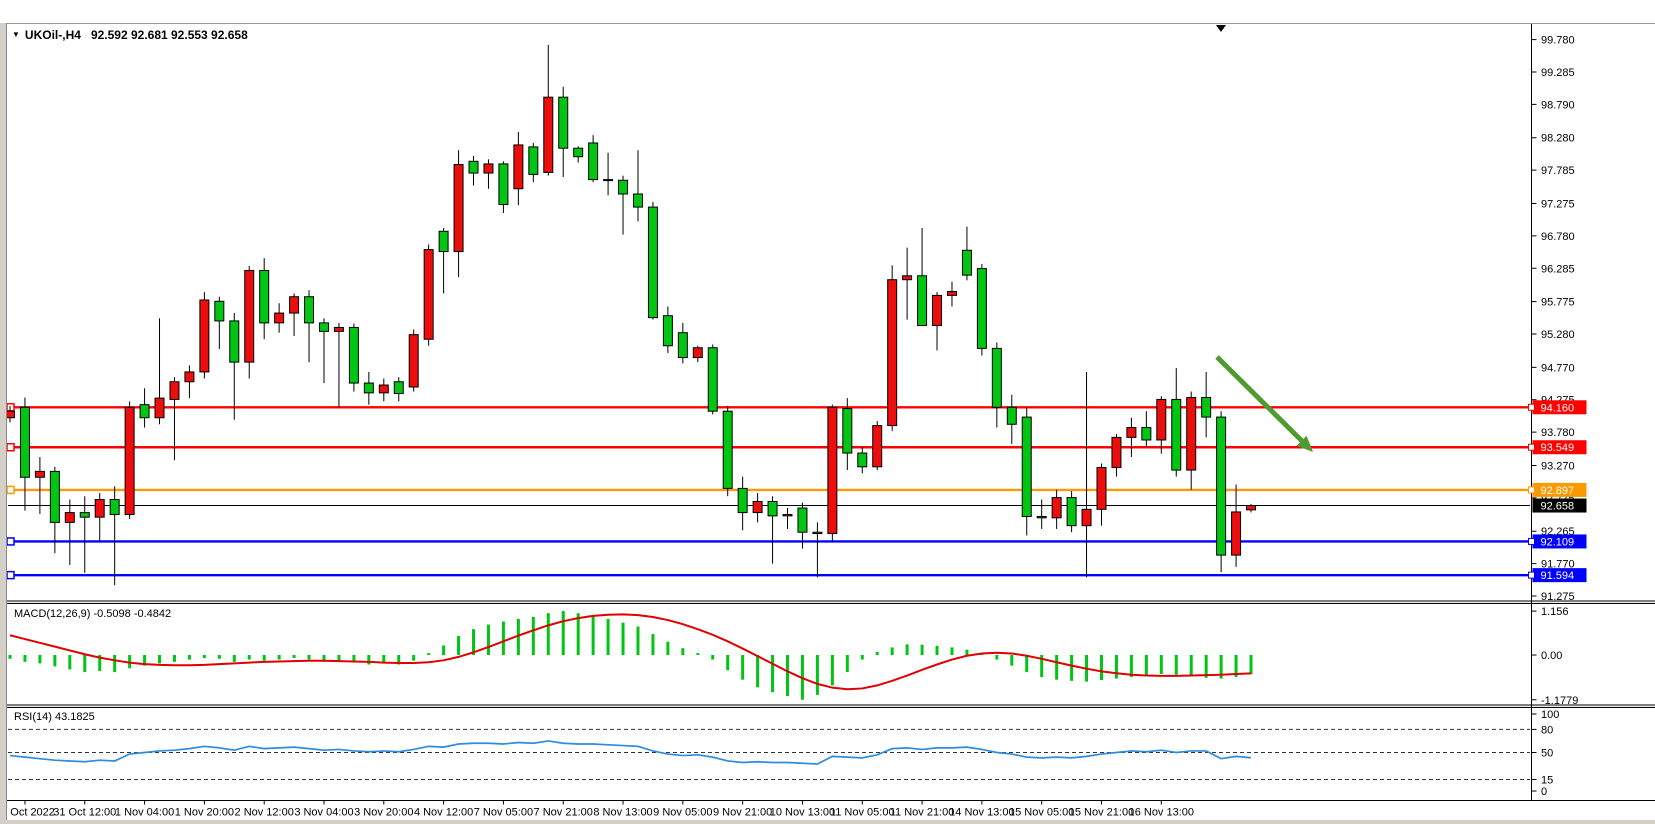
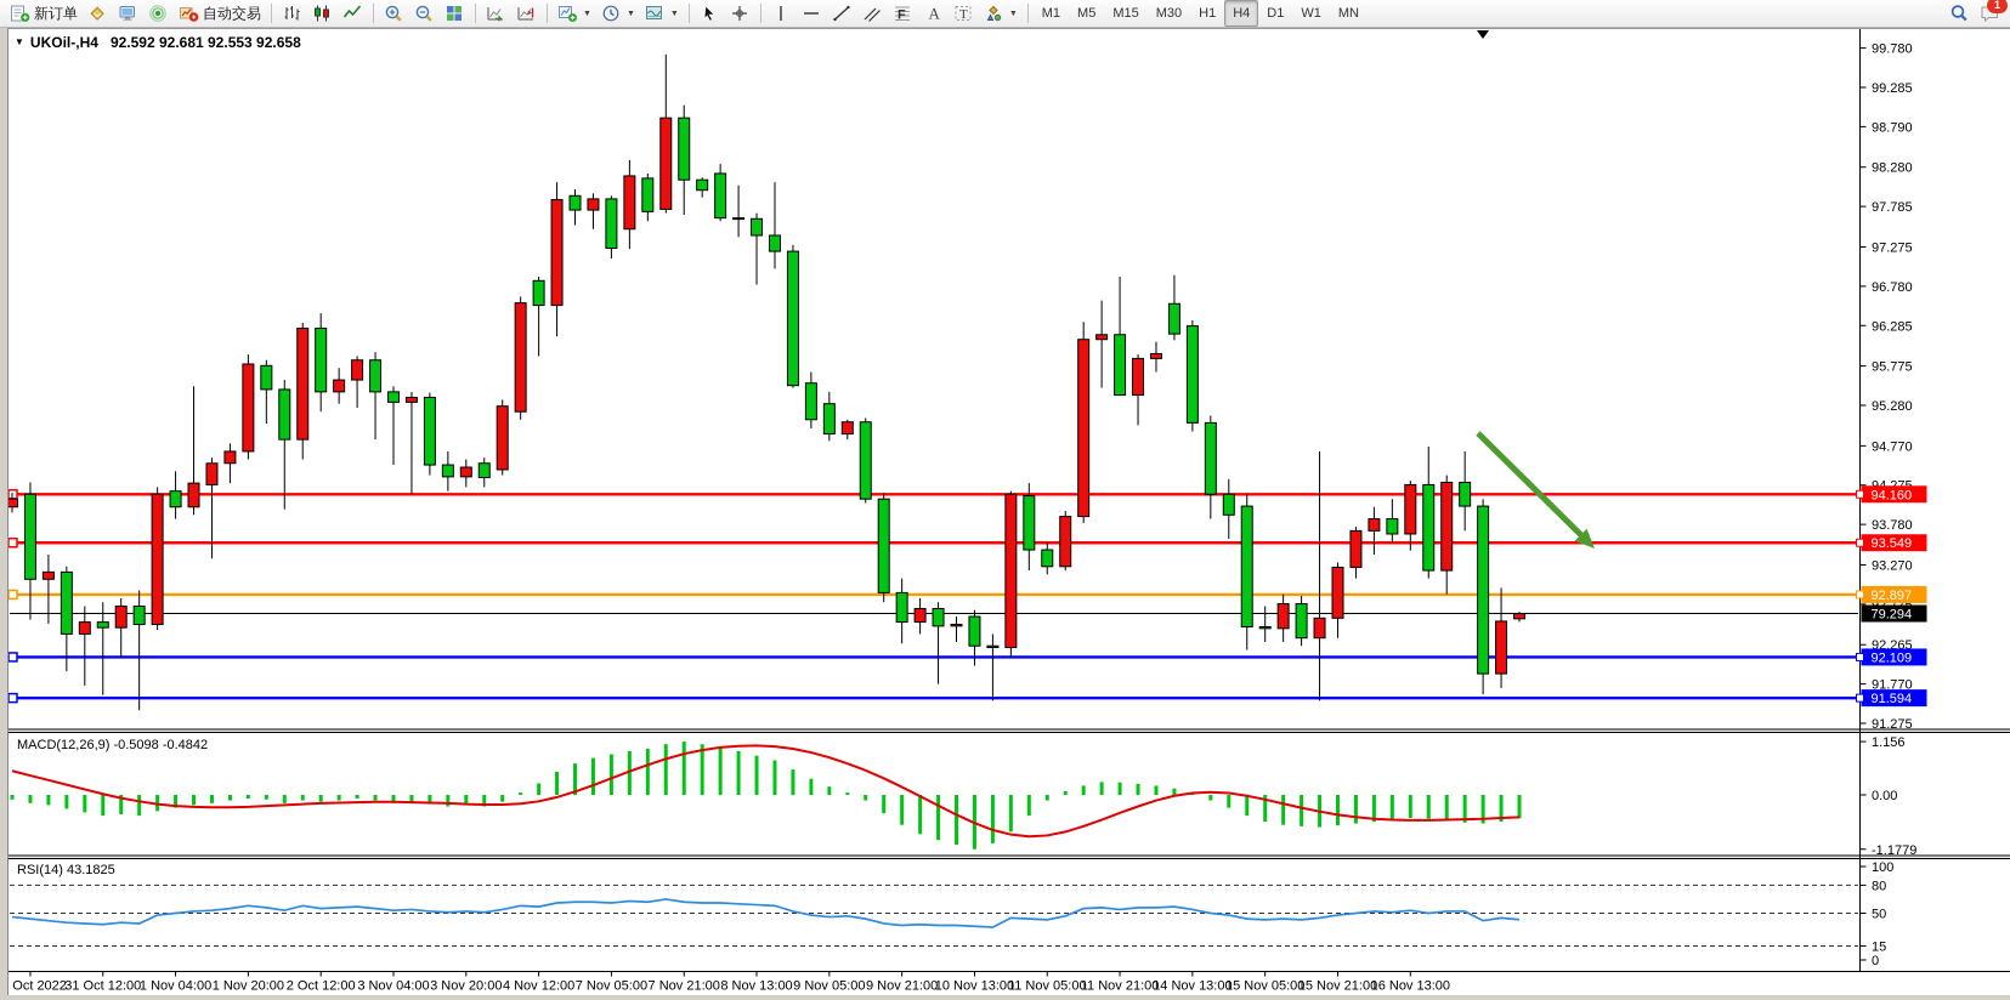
+ 新订单
+ 自动交易
+ F
+ A
+ T
+ M1
+ M5
+ M15
+ M30
+ H1
+ H4
+ D1
+ W1
+ MN
+ 1
  99.780
  99.285
  98.790
  98.280
  97.785
  97.275
  96.780
  96.285
  95.775
  95.280
  94.770
  93.780
  93.270
  92.265
  91.770
  91.275
  1.156
  0.00
  -1.1779
  100
  80
  50
  15
  0
  94.160
  93.549
  92.897
  92.109
  91.594
- 92.658
+ 79.294
  Oct 2022
  31 Oct 12:00
  1 Nov 04:00
  1 Nov 20:00
- 2 Nov 12:00
+ 2 Oct 12:00
  3 Nov 04:00
  3 Nov 20:00
  4 Nov 12:00
  7 Nov 05:00
  7 Nov 21:00
  8 Nov 13:00
  9 Nov 05:00
  9 Nov 21:00
  10 Nov 13:00
  11 Nov 05:00
  11 Nov 21:00
  14 Nov 13:00
  15 Nov 05:00
  15 Nov 21:00
  16 Nov 13:00
  ▼ UKOil-,H4 92.592 92.681 92.553 92.658
  MACD(12,26,9) -0.5098 -0.4842
  RSI(14) 43.1825
